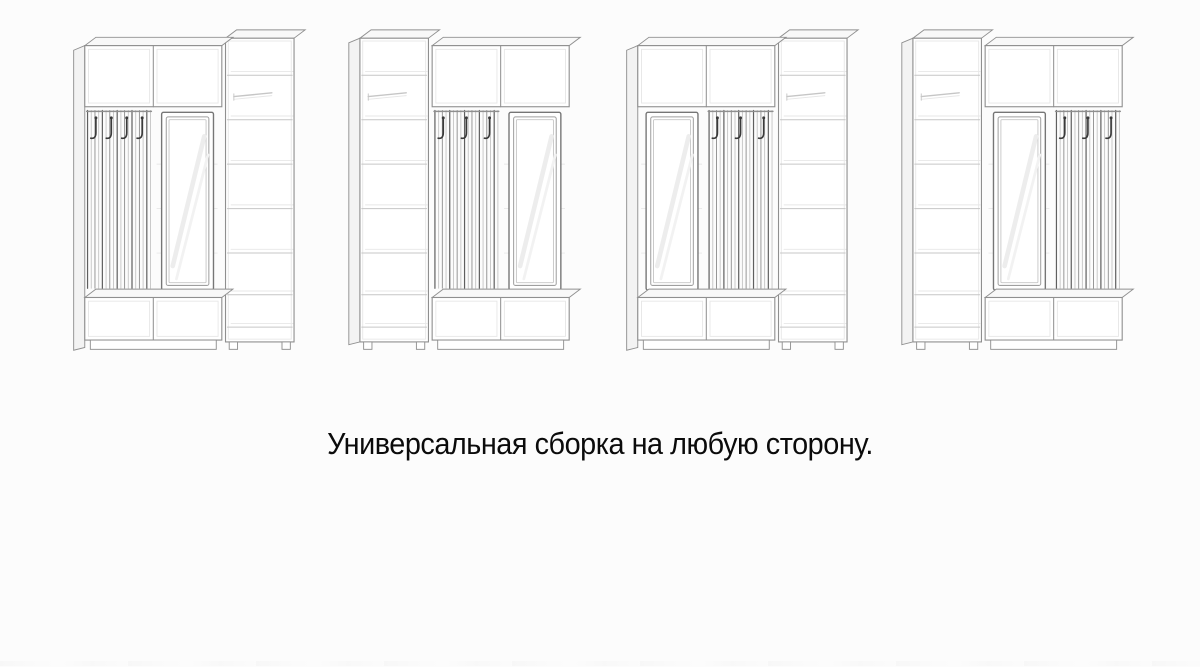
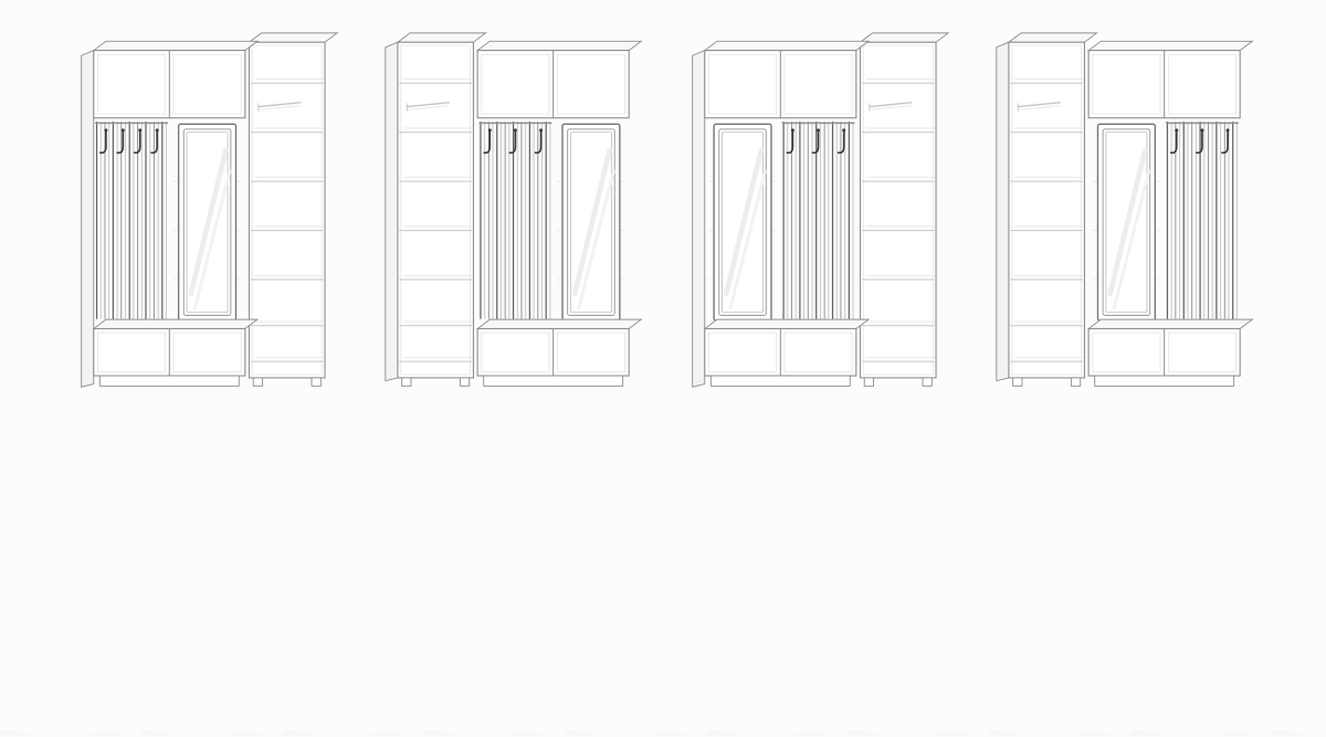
- Универсальная сборка на любую сторону.
